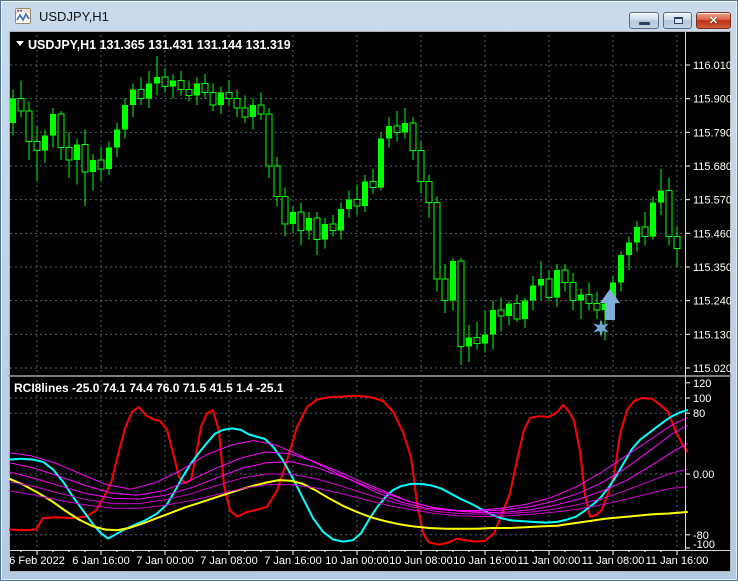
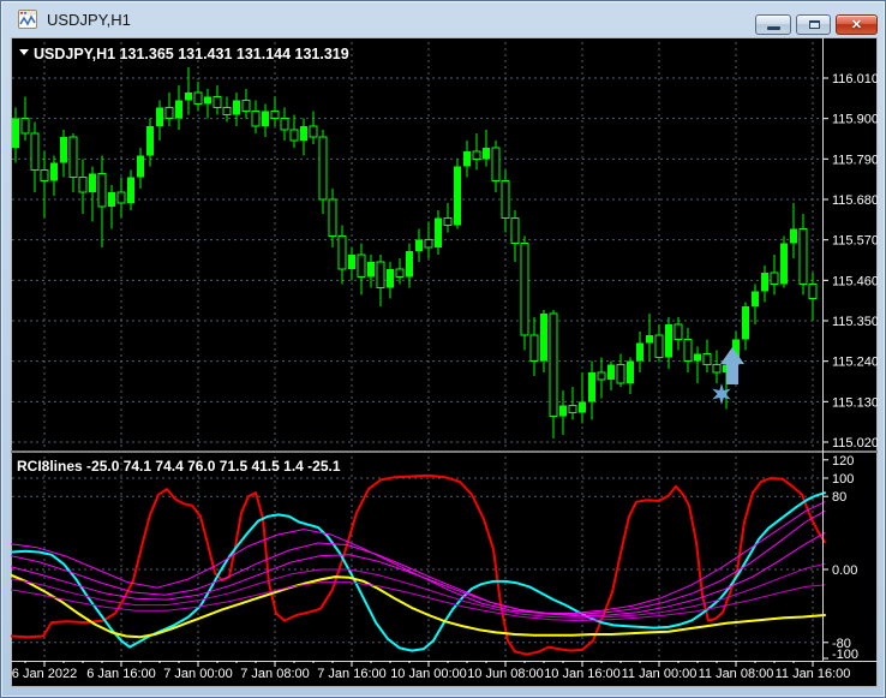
  USDJPY,H1
  ✕
  116.010
  115.900
  115.790
  115.680
  115.570
  115.460
  115.350
  115.240
  115.130
  115.020
  120
  100
  80
  0.00
  -80
  -100
- 6 Feb 2022
+ 6 Jan 2022
  6 Jan 16:00
  7 Jan 00:00
  7 Jan 08:00
  7 Jan 16:00
  10 Jan 00:00
  10 Jun 08:00
  10 Jan 16:00
  11 Jan 00:00
  11 Jan 08:00
  11 Jan 16:00
  USDJPY,H1 131.365 131.431 131.144 131.319
  RCI8lines -25.0 74.1 74.4 76.0 71.5 41.5 1.4 -25.1
